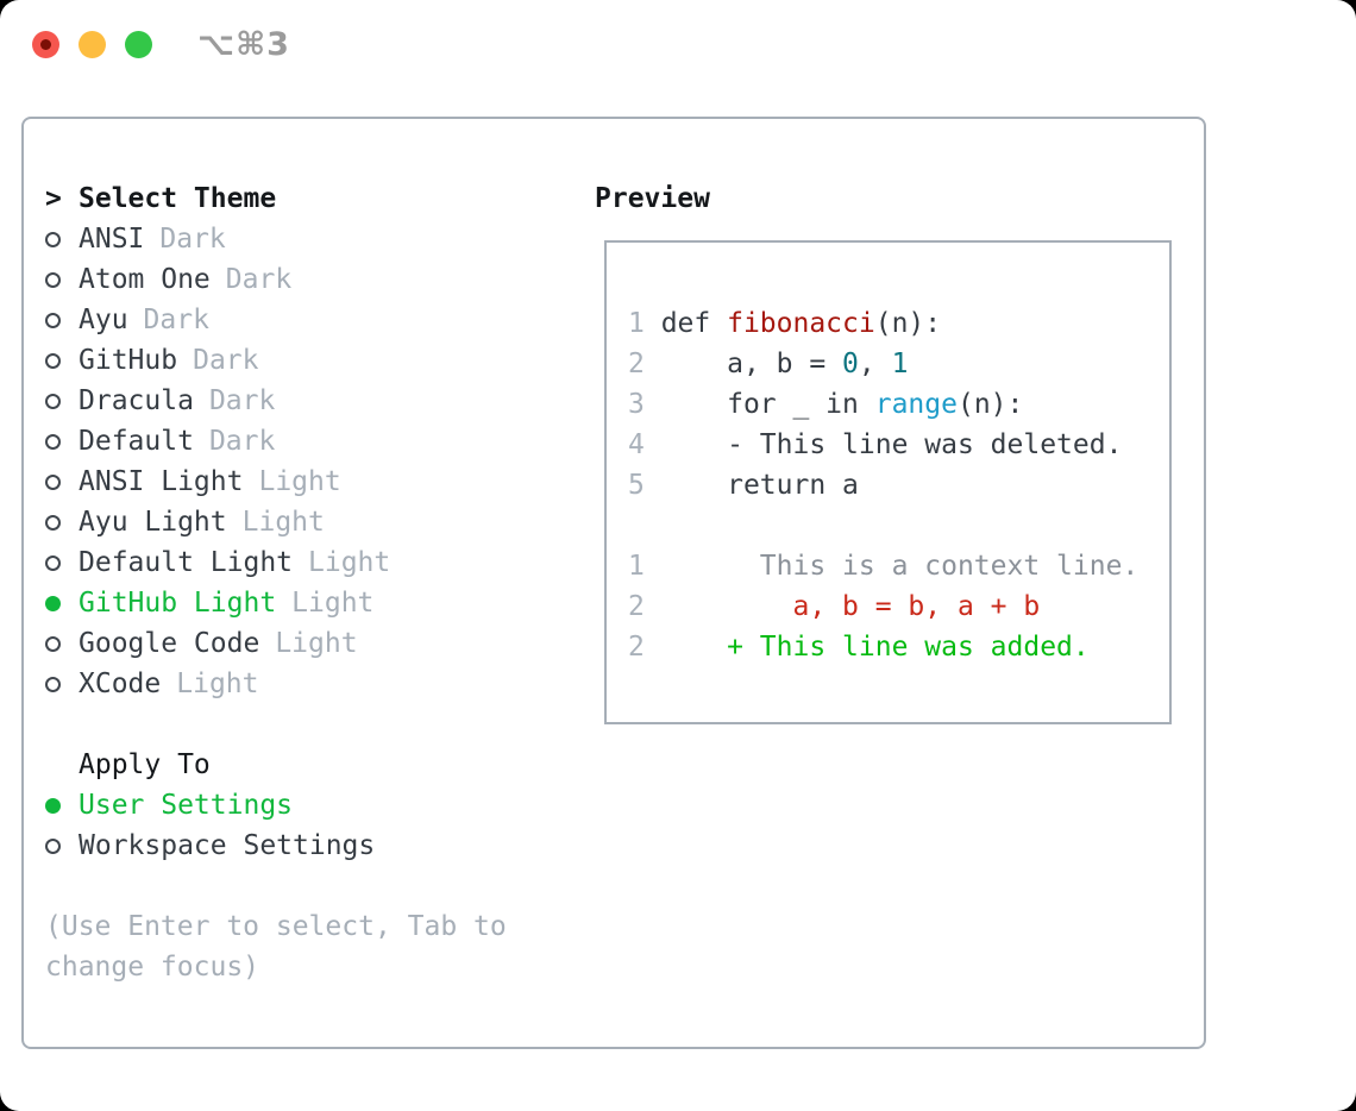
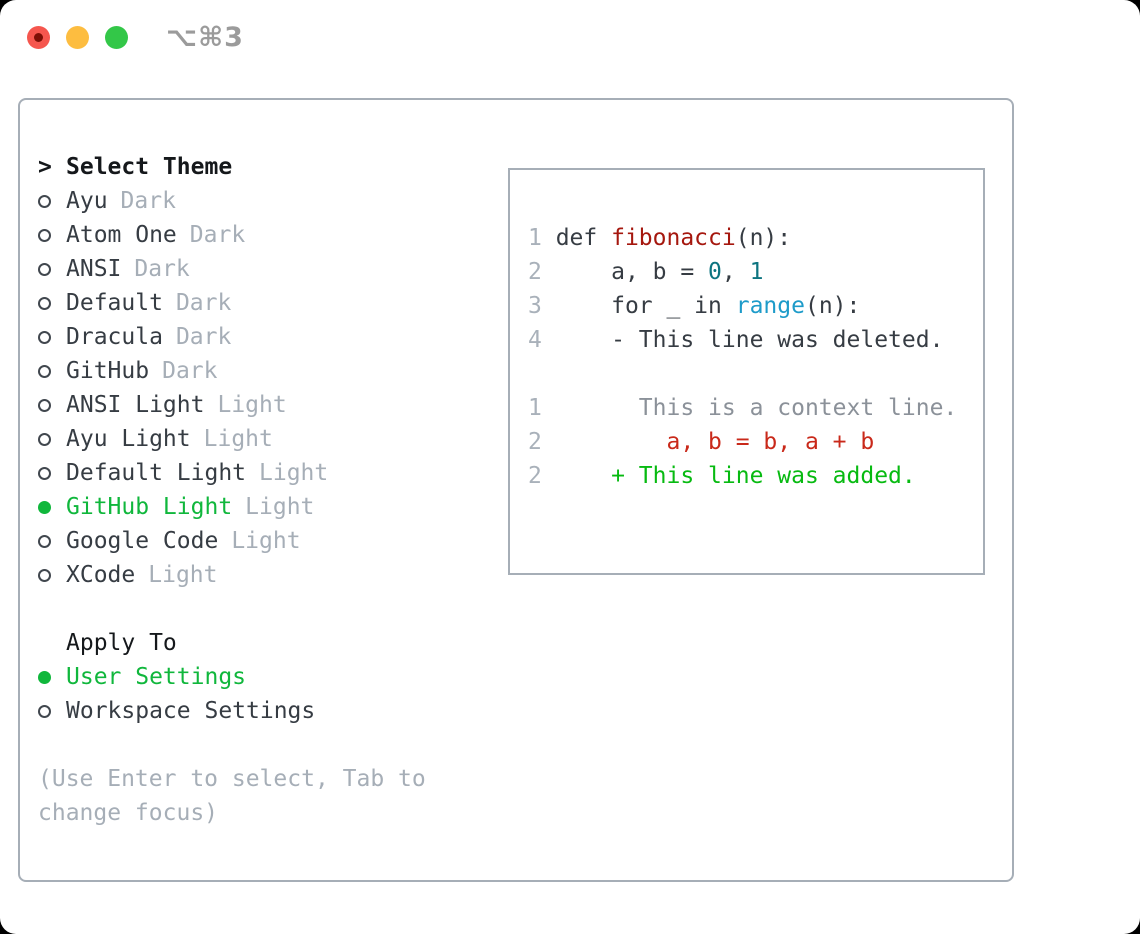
  ⌥⌘3
  >
  Select Theme
- ANSI
+ Ayu
  Dark
  Atom One
  Dark
- Ayu
+ ANSI
  Dark
- GitHub
+ Default
  Dark
  Dracula
  Dark
- Default
+ GitHub
  Dark
  ANSI Light
  Light
  Ayu Light
  Light
  Default Light
  Light
  GitHub Light
  Light
  Google Code
  Light
  XCode
  Light
  Apply To
  User Settings
  Workspace Settings
  (Use Enter to select, Tab to change focus)
- Preview
  1 def fibonacci(n):
  2 a, b = 0, 1
  3 for _ in range(n):
  4 - This line was deleted.
- 5 return a
  1 This is a context line.
  2 a, b = b, a + b
  2 + This line was added.
